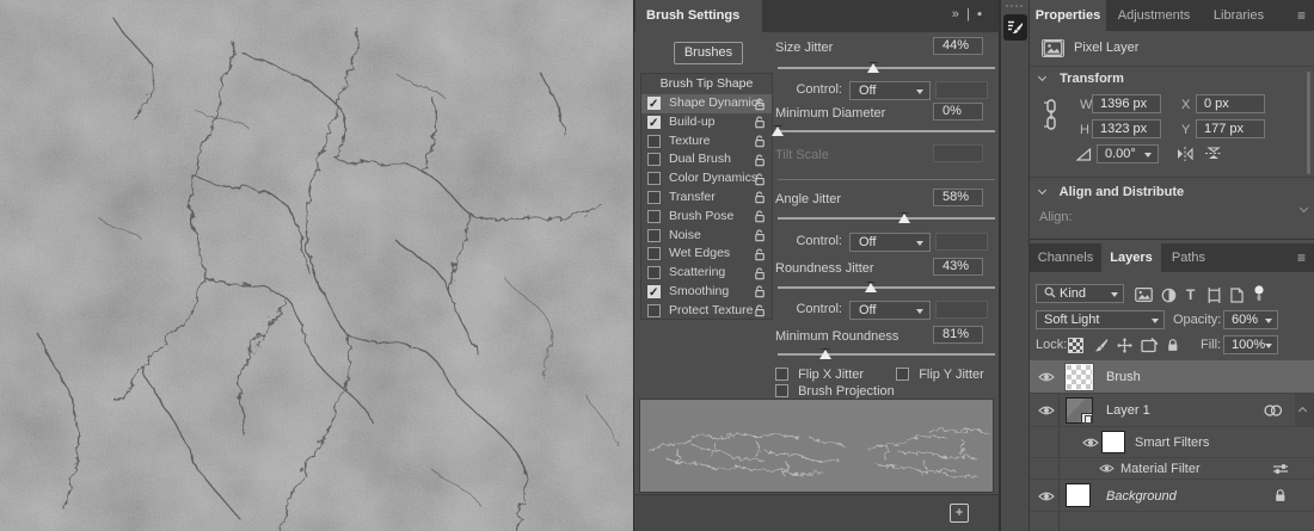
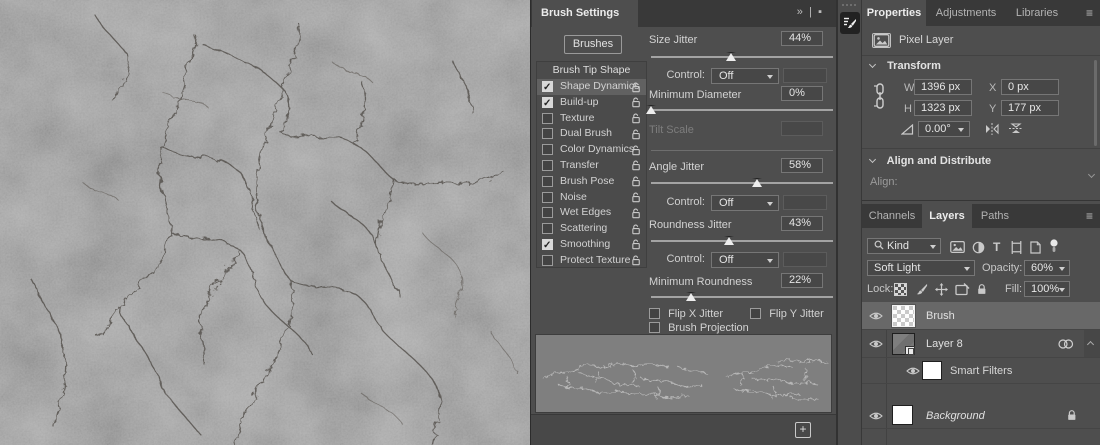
  Brush Settings
  » | ▪
  Brushes
  Brush Tip Shape
  Shape Dynamic
  Build-up
  Texture
  Dual Brush
  Color Dynamics
  Transfer
  Brush Pose
  Noise
  Wet Edges
  Scattering
  Smoothing
  Protect Texture
  Size Jitter
  44%
  Control:
  Off
  Minimum Diameter
  0%
  Tilt Scale
  Angle Jitter
  58%
  Control:
  Off
  Roundness Jitter
  43%
  Control:
  Off
  Minimum Roundness
- 81%
+ 22%
  Flip X Jitter Flip Y Jitter
  Brush Projection
  +
  Properties
  Adjustments
  Libraries
  ≡
  Pixel Layer
  Transform
  W
  1396 px
  X
  0 px
  H
  1323 px
  Y
  177 px
  0.00°
  Align and Distribute
  Align:
  Channels
  Layers
  Paths
  ≡
  Kind
  T
  Soft Light
  Opacity:
  60%
  Lock:
  Fill:
  100%
  Brush
- Layer 1
+ Layer 8
  Smart Filters
- Material Filter
  Background
